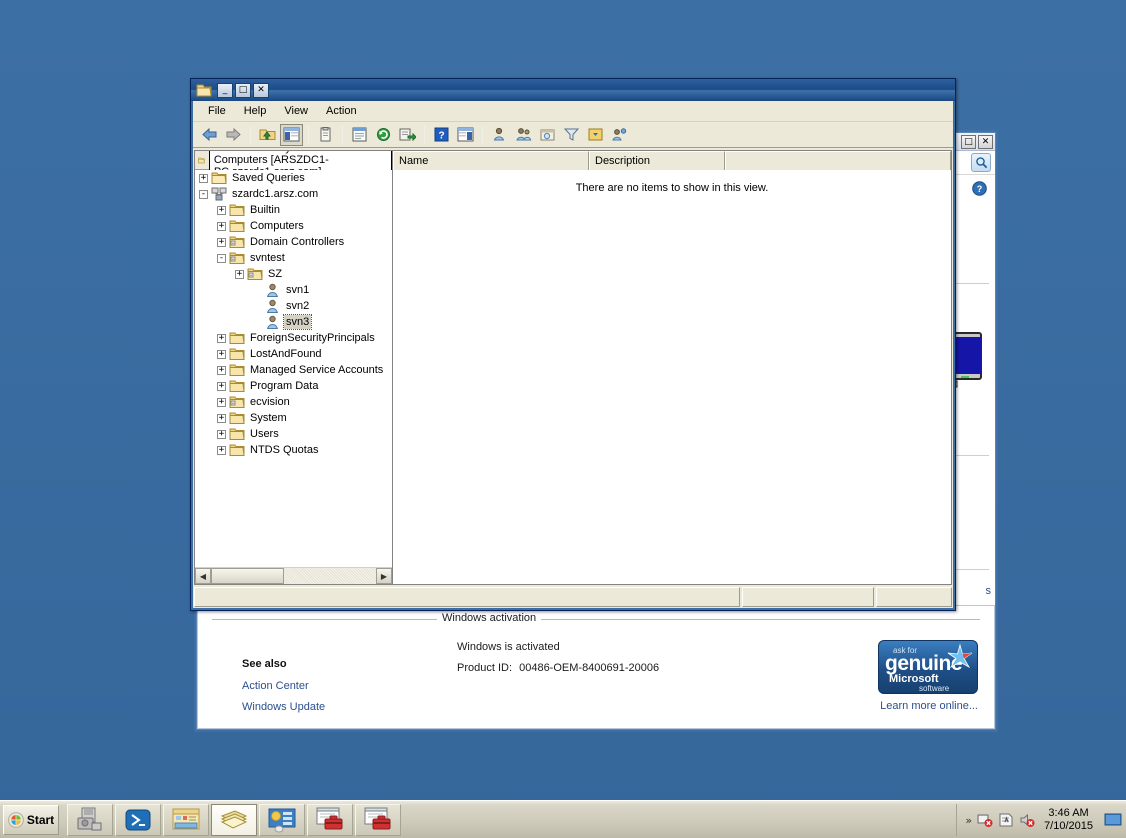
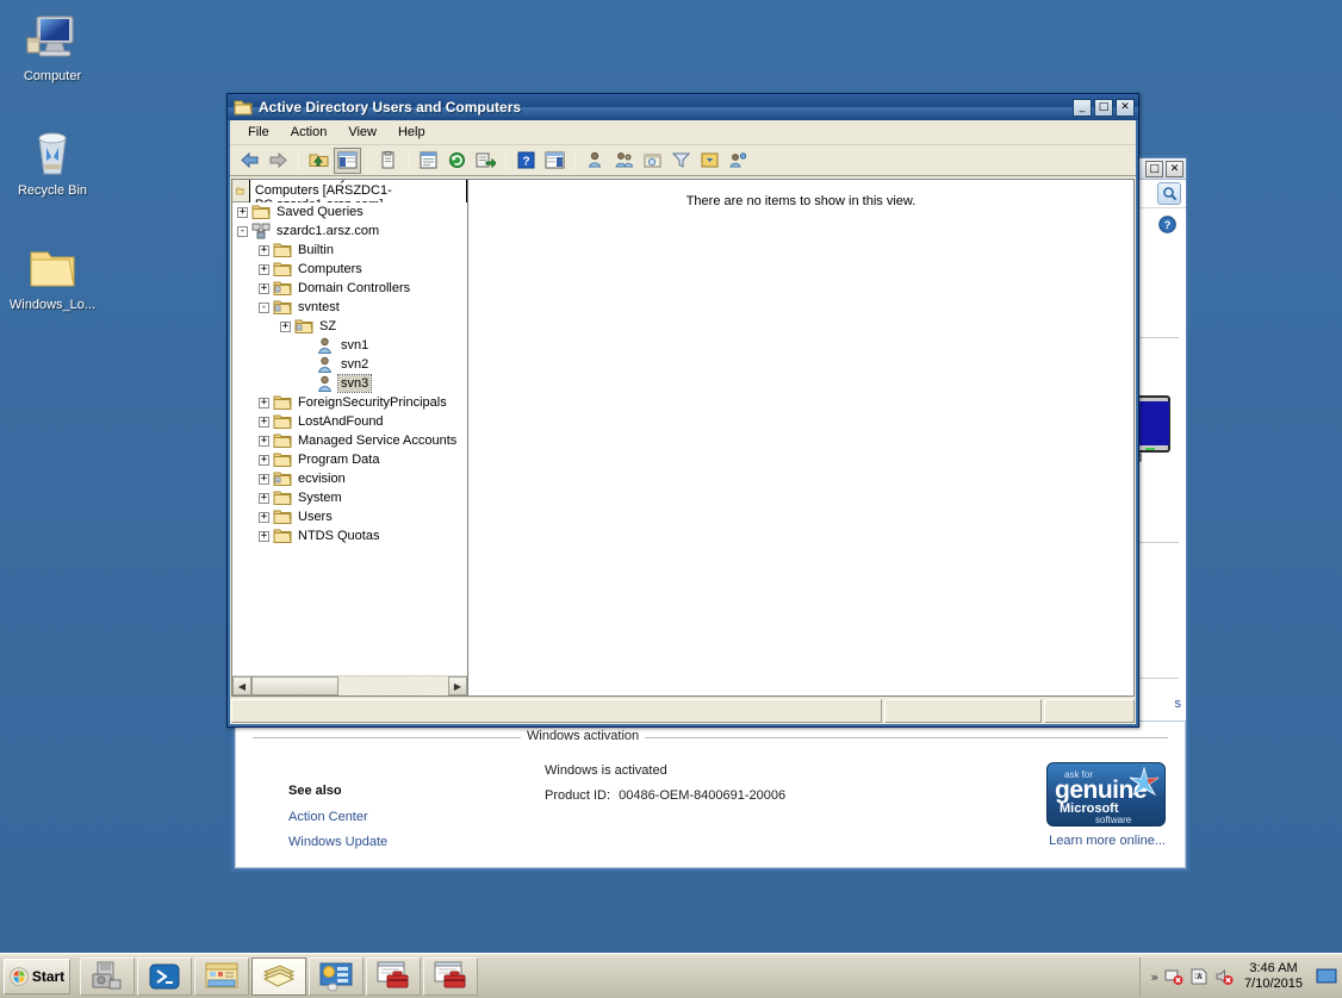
+ Computer
+ Recycle Bin
+ Windows_Lo...
  □
  ✕
  ?
  s
  Windows activation
  See also
  Action Center
  Windows Update
  Windows is activated
  Product ID: 00486-OEM-8400691-20006
  ask for
  genuin
  Microsoft
  software
  Learn more online...
+ Active Directory Users and Computers
  _
  □
  ✕
  File
- Help
+ Action
  View
- Action
+ Help
  ?
  +
  Saved Queries
  -
  szardc1.arsz.com
  +
  Builtin
  +
  Computers
  +
  Domain Controllers
  -
  svntest
  +
  SZ
  svn1
  svn2
  svn3
  +
  ForeignSecurityPrincipals
  +
  LostAndFound
  +
  Managed Service Accounts
  +
  Program Data
  +
  ecvision
  +
  System
  +
  Users
  +
  NTDS Quotas
  ◀
  ▶
- Name
- Description
  There are no items to show in this view.
  Start
  »
  3:46 AM
  7/10/2015
